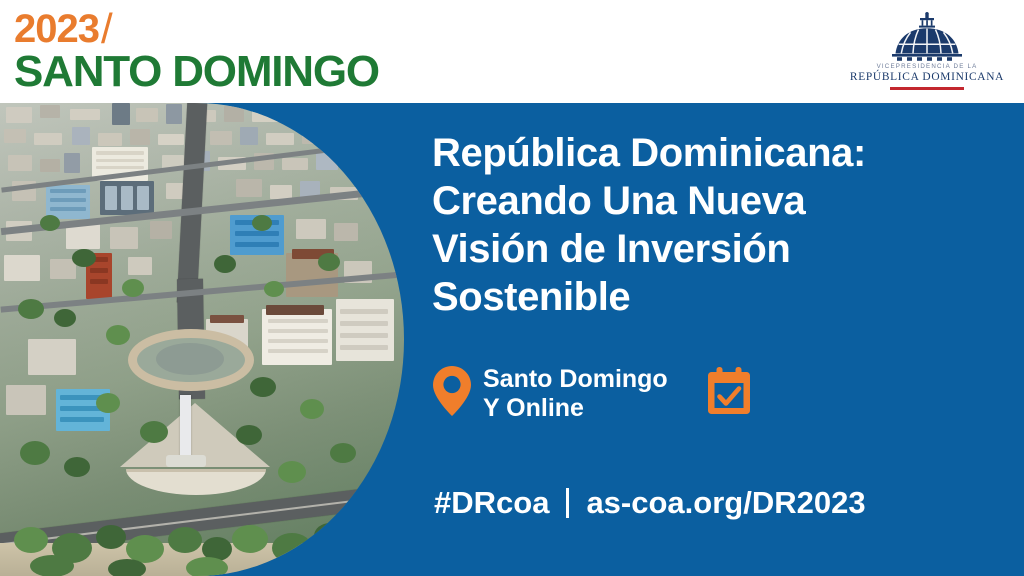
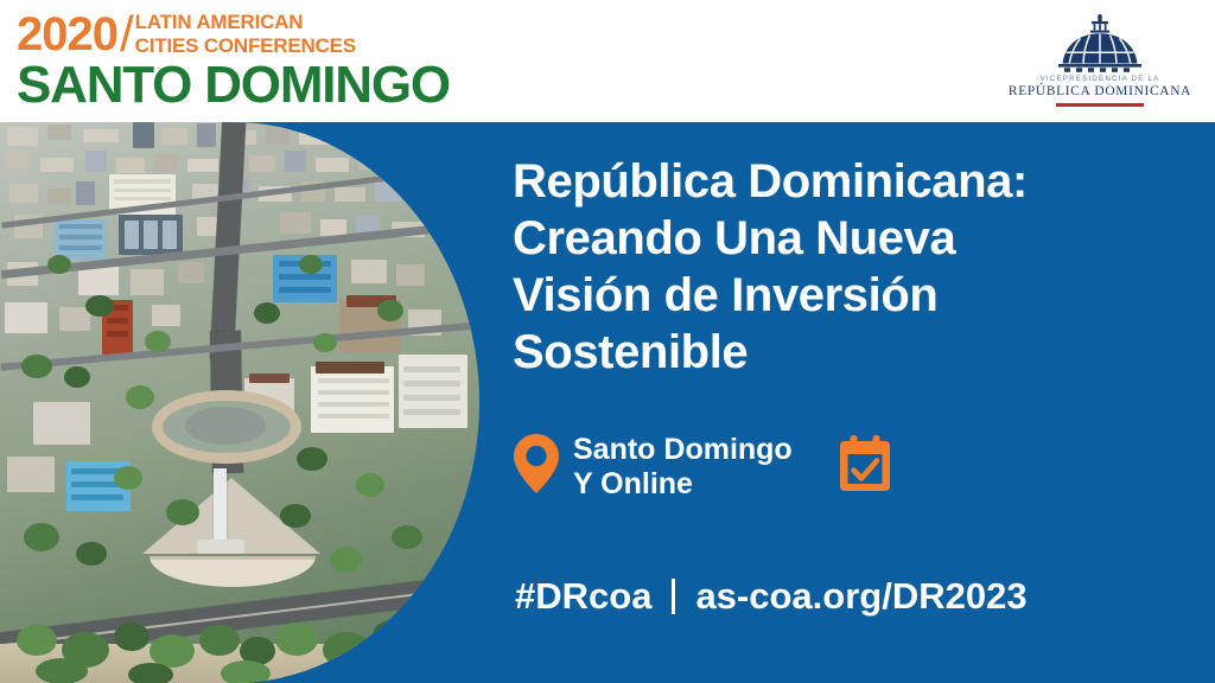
- 2023
+ 2020
  /
+ LATIN AMERICAN
+ CITIES CONFERENCES
  SANTO DOMINGO
  REPÚBLICA DOMINICANA
  República Dominicana:
  Creando Una Nueva
  Visión de Inversión
  Sostenible
  Santo Domingo
  Y Online
  #DRcoa
  as-coa.org/DR2023
